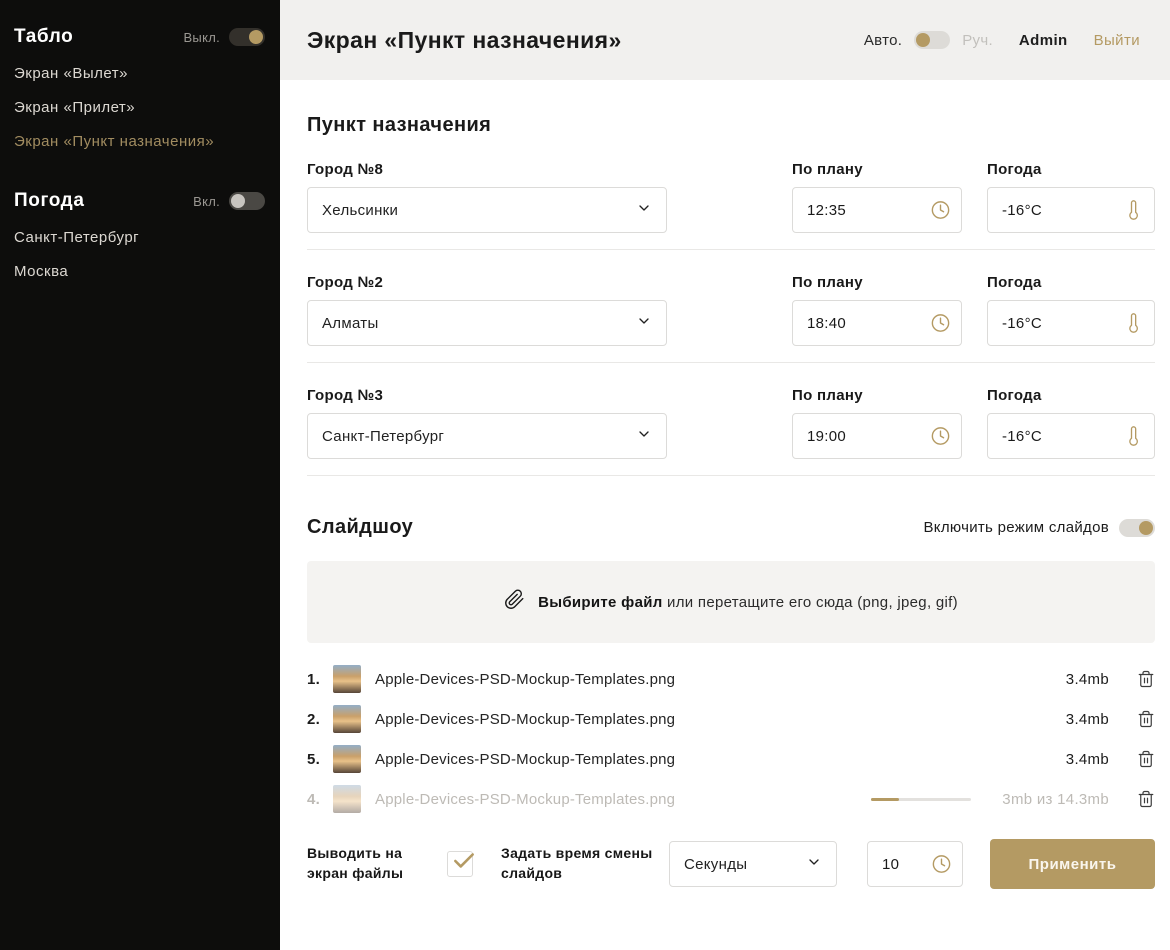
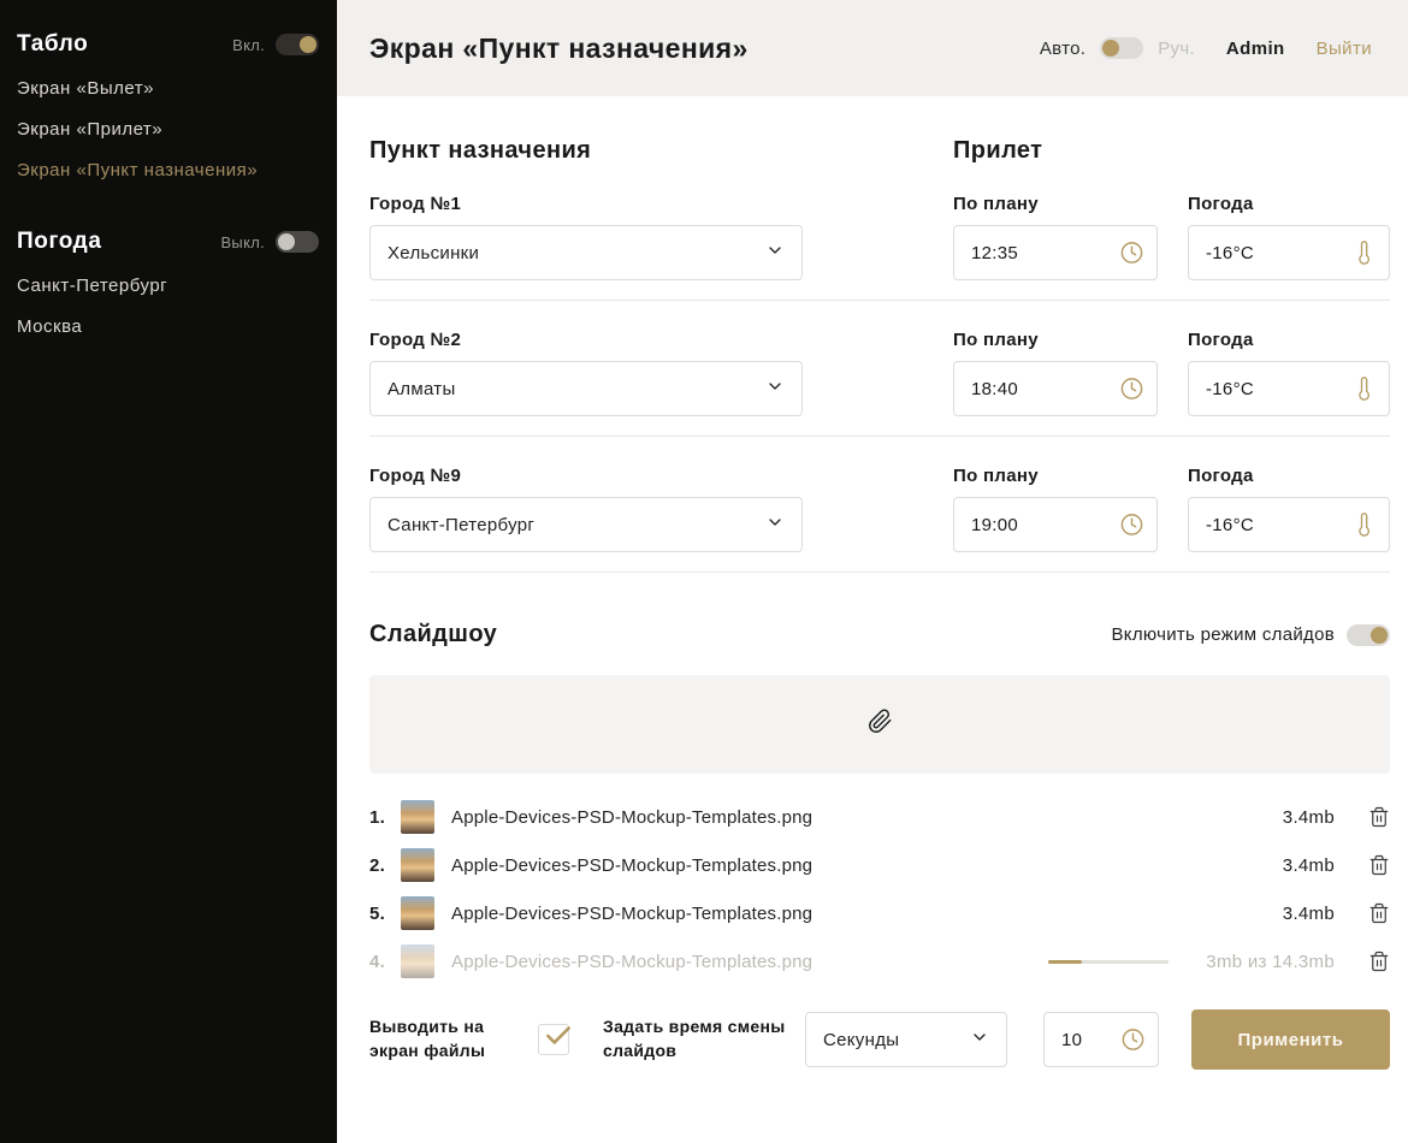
  Табло
- Выкл.
+ Вкл.
  Экран «Вылет»
  Экран «Прилет»
  Экран «Пункт назначения»
  Погода
- Вкл.
+ Выкл.
  Санкт-Петербург
  Москва
  Экран «Пункт назначения»
  Авто.
  Руч.
  Admin
  Выйти
  Пункт назначения
+ Прилет
- Город №8
+ Город №1
  Хельсинки
  По плану
  12:35
  Погода
  -16°C
  Город №2
  Алматы
  По плану
  18:40
  Погода
  -16°C
- Город №3
+ Город №9
  Санкт-Петербург
  По плану
  19:00
  Погода
  -16°C
  Слайдшоу
  Включить режим слайдов
- Выбирите файл или перетащите его сюда (png, jpeg, gif)
  1.
  Apple-Devices-PSD-Mockup-Templates.png
  3.4mb
  2.
  Apple-Devices-PSD-Mockup-Templates.png
  3.4mb
  5.
  Apple-Devices-PSD-Mockup-Templates.png
  3.4mb
  4.
  Apple-Devices-PSD-Mockup-Templates.png
  3mb из 14.3mb
  Выводить на экран файлы
  Задать время смены слайдов
  Секунды
  10
  Применить
